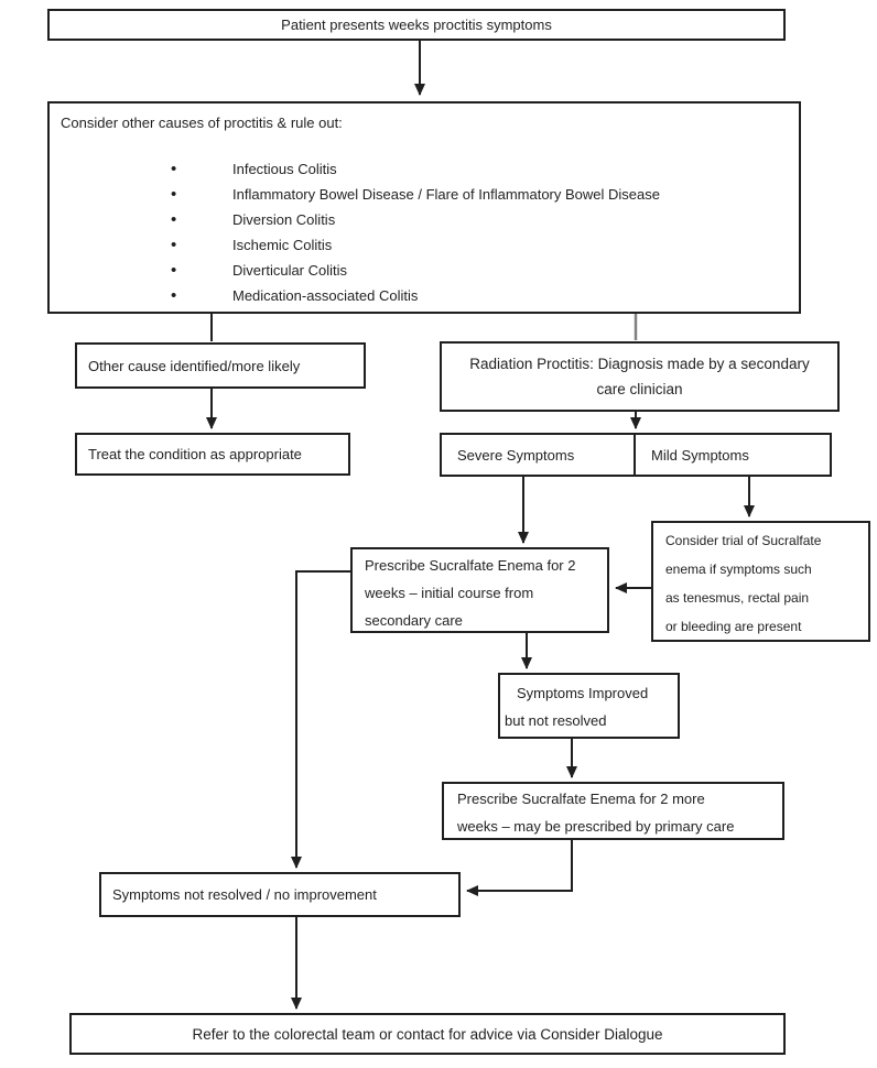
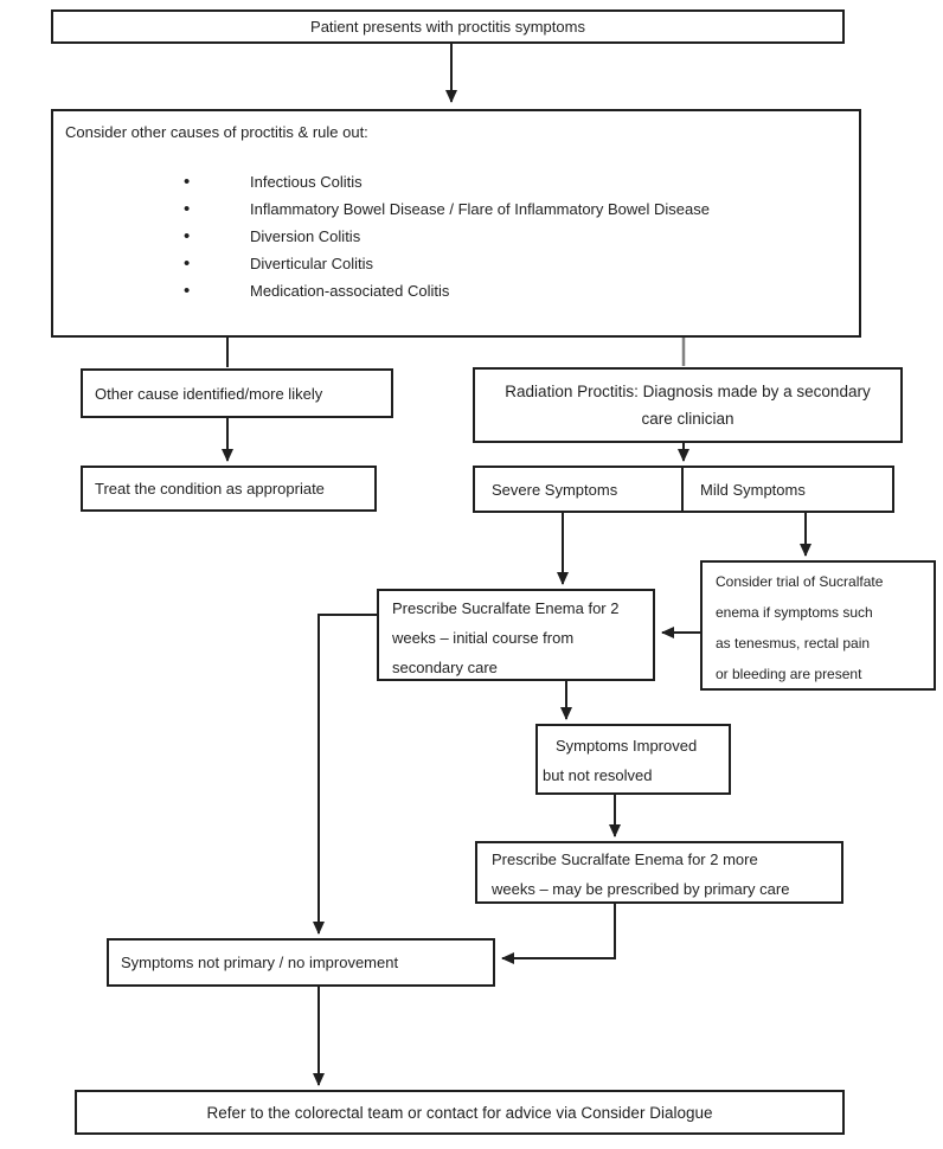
- Patient presents weeks proctitis symptoms
+ Patient presents with proctitis symptoms
  Consider other causes of proctitis & rule out:
  Infectious Colitis
  Inflammatory Bowel Disease / Flare of Inflammatory Bowel Disease
  Diversion Colitis
- Ischemic Colitis
  Diverticular Colitis
  Medication-associated Colitis
  Other cause identified/more likely
  Treat the condition as appropriate
  Radiation Proctitis: Diagnosis made by a secondary
  care clinician
  Severe Symptoms
  Mild Symptoms
  Prescribe Sucralfate Enema for 2
  weeks – initial course from
  secondary care
  Consider trial of Sucralfate
  enema if symptoms such
  as tenesmus, rectal pain
  or bleeding are present
  Symptoms Improved
  but not resolved
  Prescribe Sucralfate Enema for 2 more
  weeks – may be prescribed by primary care
- Symptoms not resolved / no improvement
+ Symptoms not primary / no improvement
  Refer to the colorectal team or contact for advice via Consider Dialogue
